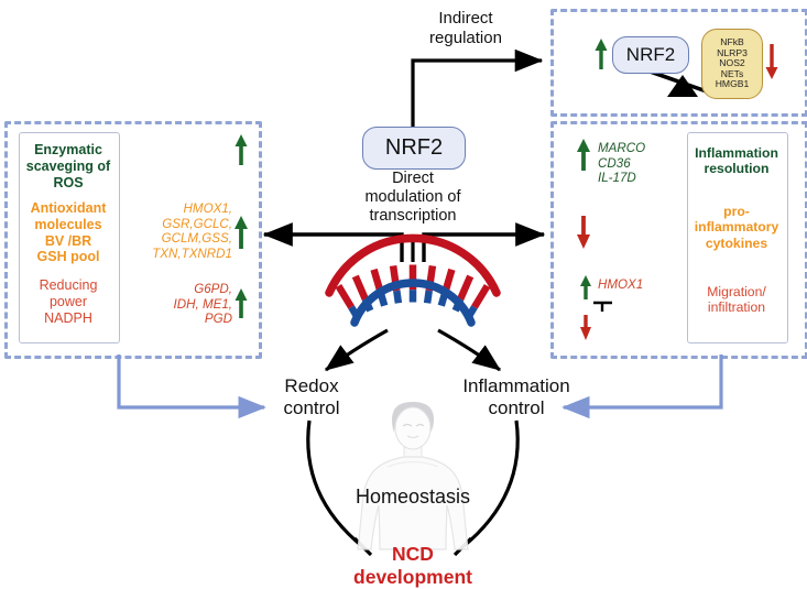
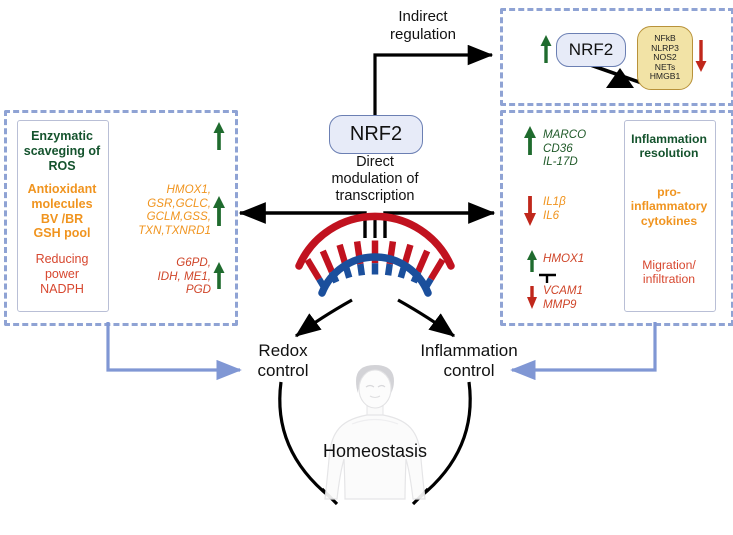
  Enzymatic
  scaveging of
  ROS
  Antioxidant
  molecules
  BV /BR
  GSH pool
  Reducing
  power
  NADPH
  HMOX1,
  GSR,GCLC,
  GCLM,GSS,
  TXN,TXNRD1
  G6PD,
  IDH, ME1,
  PGD
  Inflammation
  resolution
  pro-
  inflammatory
  cytokines
  Migration/
  infiltration
  MARCO
  CD36
  IL-17D
+ IL1β
+ IL6
  HMOX1
+ VCAM1
+ MMP9
  NRF2
  NFkB
  NLRP3
  NOS2
  NETs
  HMGB1
  Indirect
  regulation
  NRF2
  Direct
  modulation of
  transcription
  Redox
  control
  Inflammation
  control
  Homeostasis
- NCD
- development
